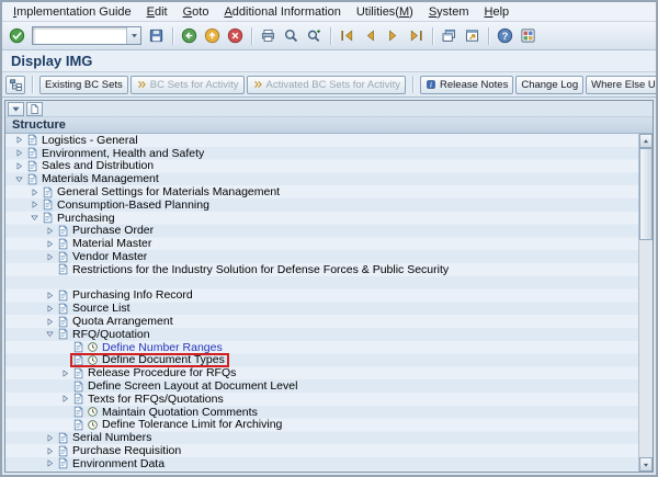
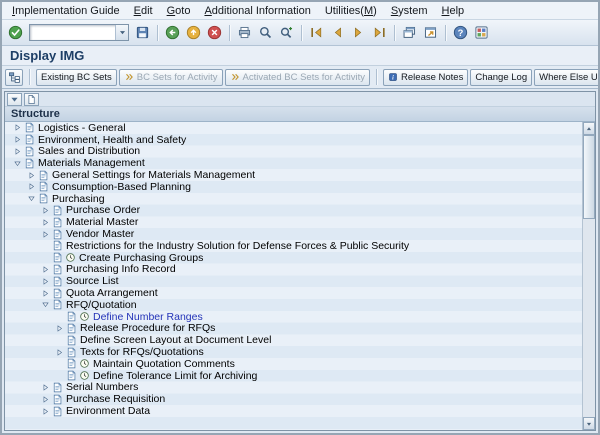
  Implementation Guide
  Edit
  Goto
  Additional Information
  Utilities(M)
  System
  Help
  ?
  Display IMG
  Existing BC Sets
  BC Sets for Activity
  Activated BC Sets for Activity
  Release Notes
  Change Log
  Where Else U
  Structure
  Logistics - General
  Environment, Health and Safety
  Sales and Distribution
  Materials Management
  General Settings for Materials Management
  Consumption-Based Planning
  Purchasing
  Purchase Order
  Material Master
  Vendor Master
  Restrictions for the Industry Solution for Defense Forces & Public Security
+ Create Purchasing Groups
  Purchasing Info Record
  Source List
  Quota Arrangement
  RFQ/Quotation
  Define Number Ranges
- Define Document Types
  Release Procedure for RFQs
  Define Screen Layout at Document Level
  Texts for RFQs/Quotations
  Maintain Quotation Comments
  Define Tolerance Limit for Archiving
  Serial Numbers
  Purchase Requisition
  Environment Data
